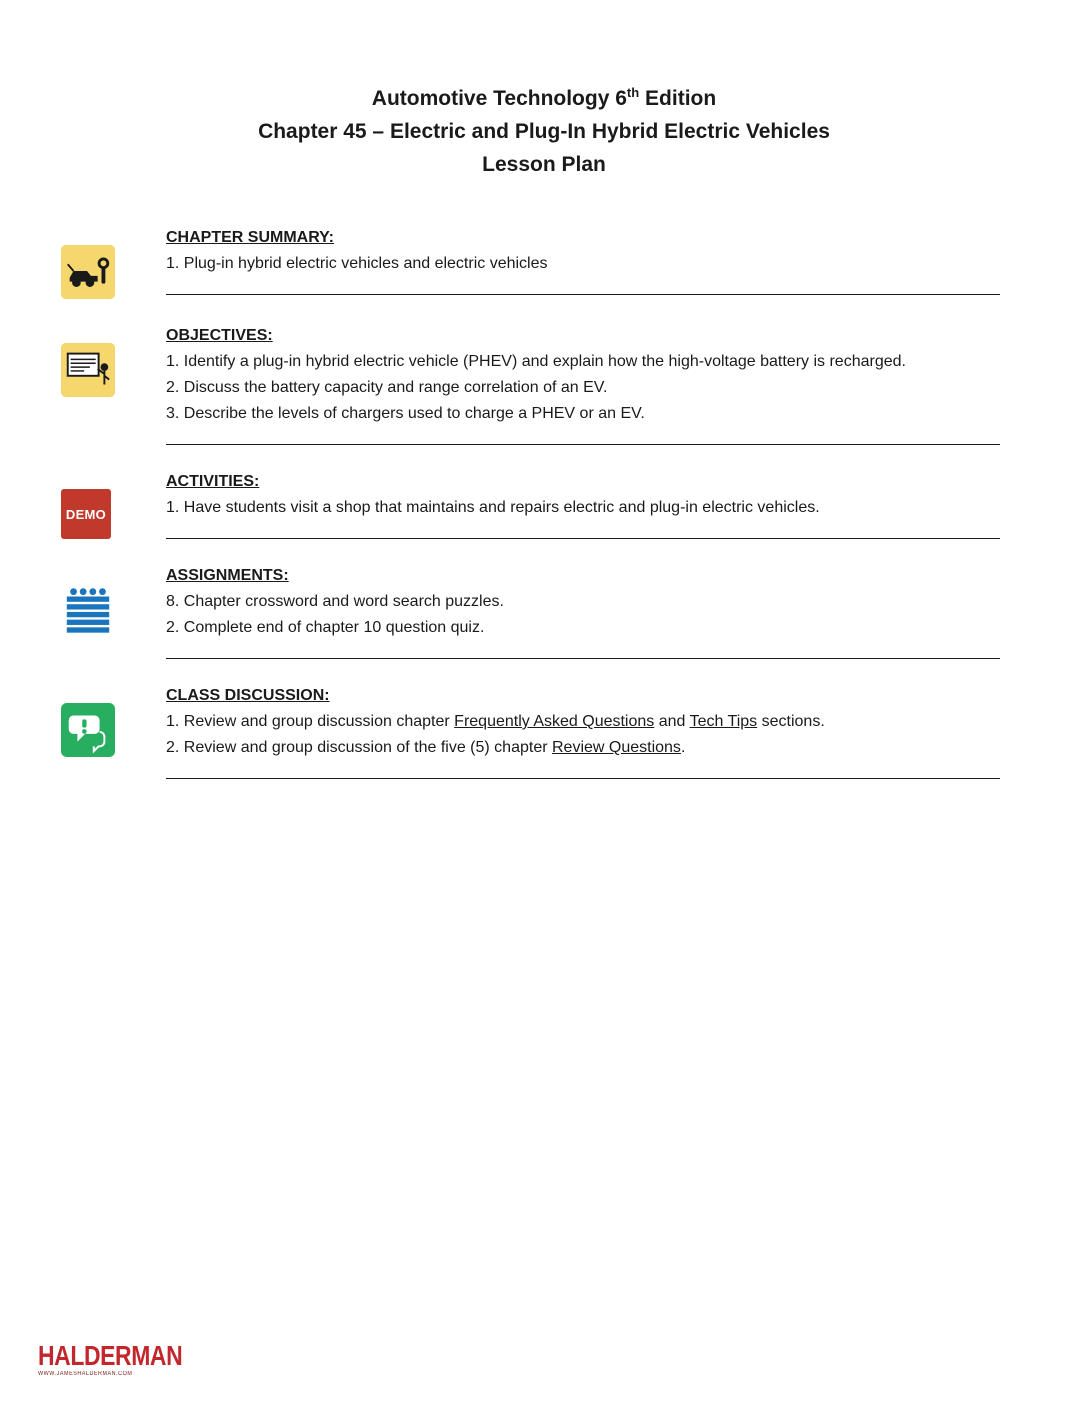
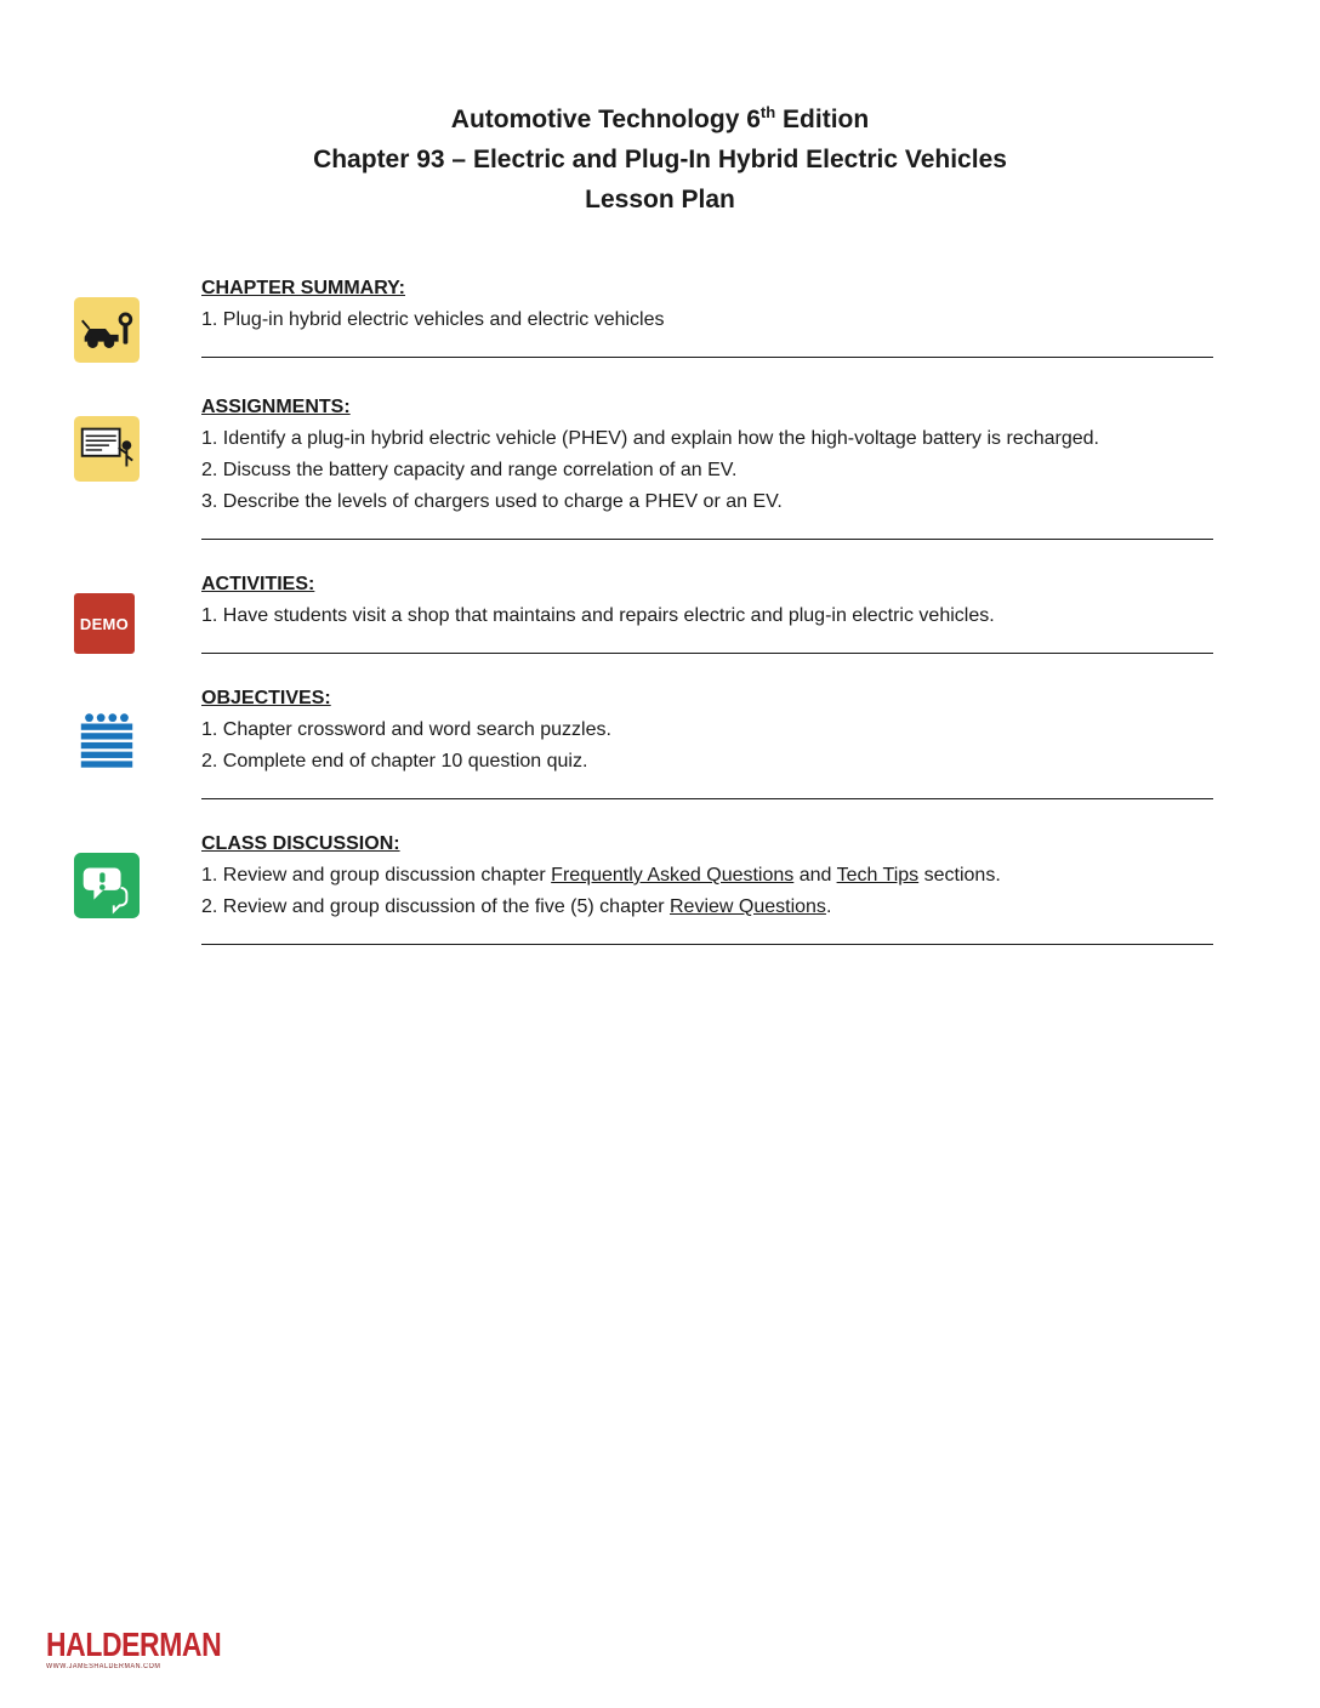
  Automotive Technology 6th Edition
- Chapter 45 – Electric and Plug-In Hybrid Electric Vehicles
+ Chapter 93 – Electric and Plug-In Hybrid Electric Vehicles
  Lesson Plan
  CHAPTER SUMMARY:
  1. Plug-in hybrid electric vehicles and electric vehicles
- OBJECTIVES:
+ ASSIGNMENTS:
  1. Identify a plug-in hybrid electric vehicle (PHEV) and explain how the high-voltage battery is recharged.
  2. Discuss the battery capacity and range correlation of an EV.
  3. Describe the levels of chargers used to charge a PHEV or an EV.
  DEMO
  ACTIVITIES:
  1. Have students visit a shop that maintains and repairs electric and plug-in electric vehicles.
- ASSIGNMENTS:
+ OBJECTIVES:
- 8. Chapter crossword and word search puzzles.
+ 1. Chapter crossword and word search puzzles.
  2. Complete end of chapter 10 question quiz.
  CLASS DISCUSSION:
  1. Review and group discussion chapter Frequently Asked Questions and Tech Tips sections.
  2. Review and group discussion of the five (5) chapter Review Questions.
  HALDERMAN
